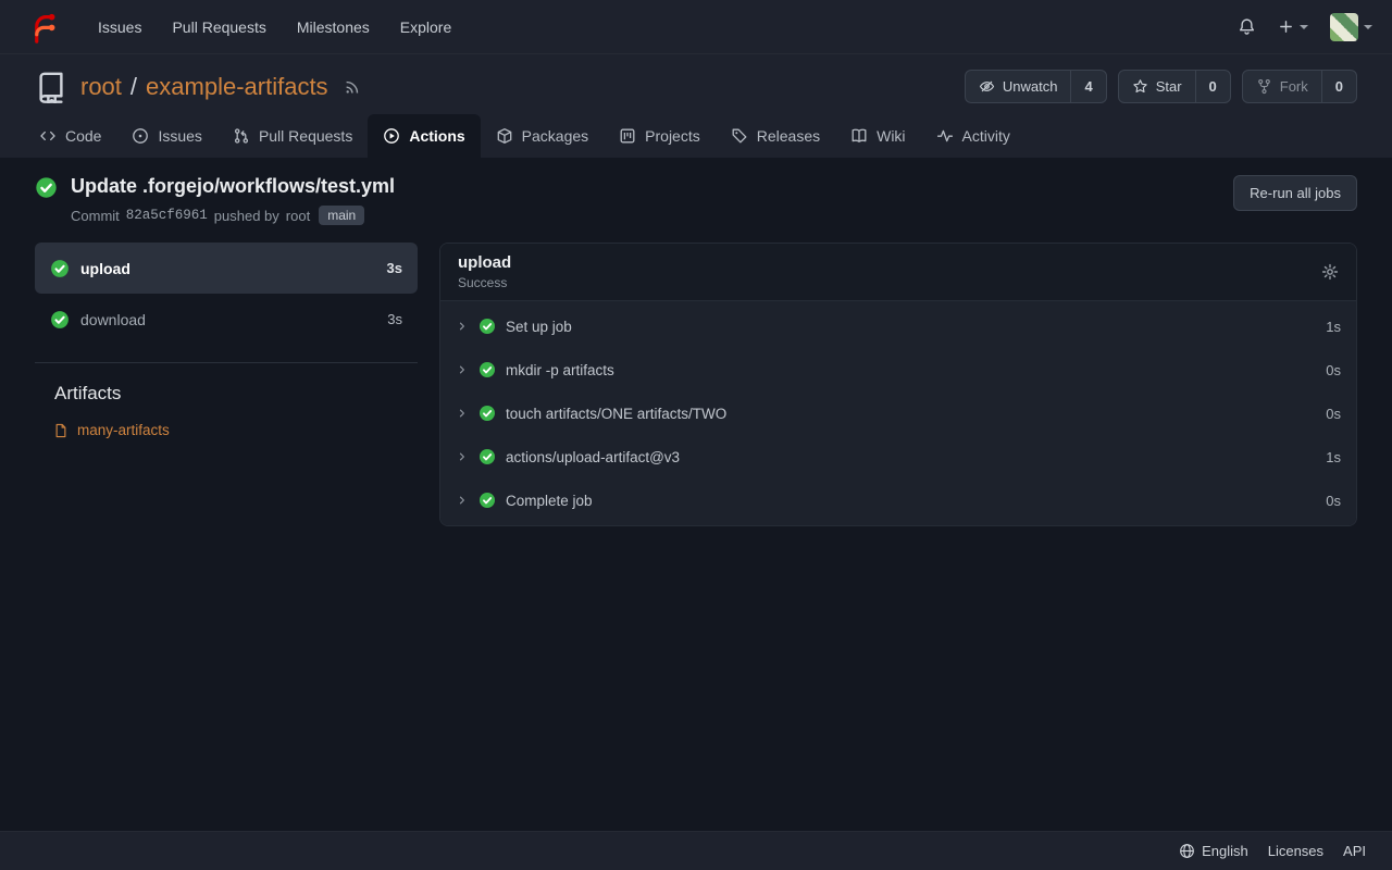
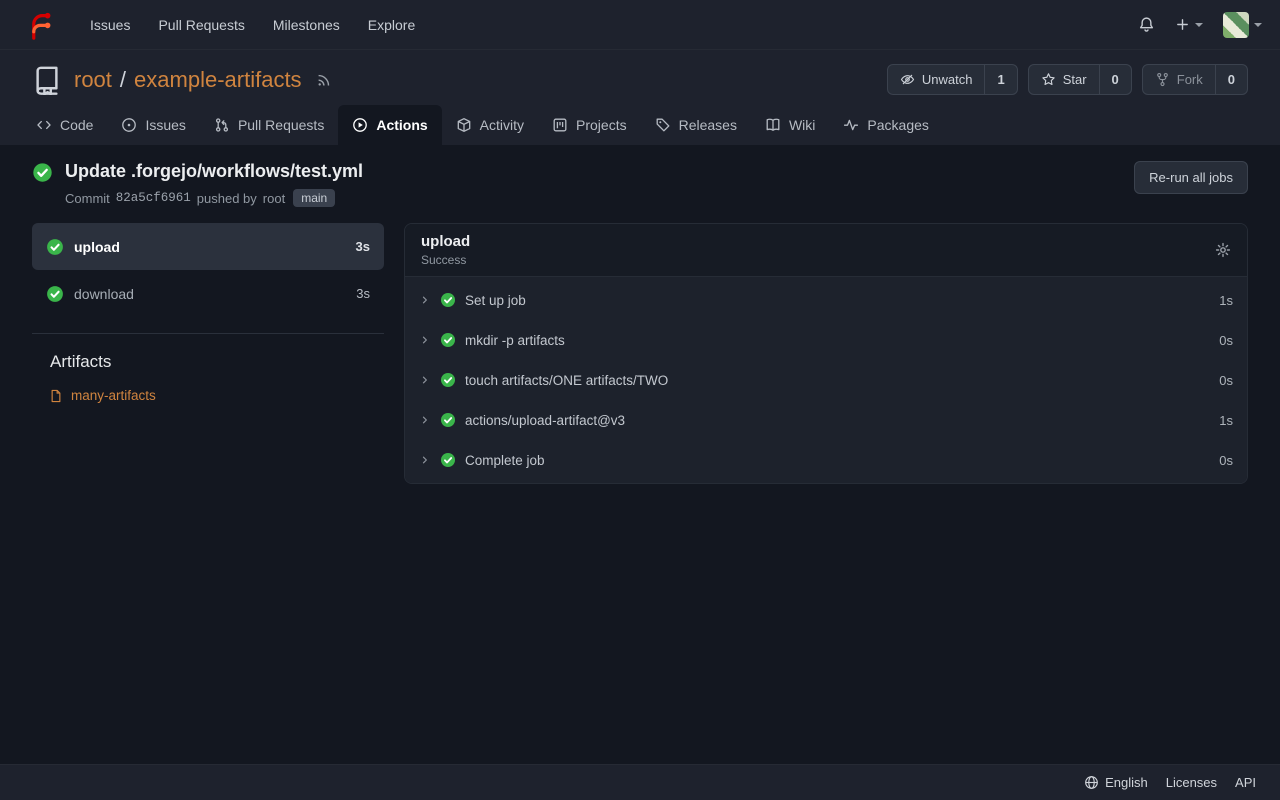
  Issues
  Pull Requests
  Milestones
  Explore
  root
  /
  example-artifacts
  Unwatch
- 4
+ 1
  Star
  0
  Fork
  0
  Code
  Issues
  Pull Requests
  Actions
- Packages
+ Activity
  Projects
  Releases
  Wiki
- Activity
+ Packages
  Update .forgejo/workflows/test.yml
  Commit
  82a5cf6961
  pushed by
  root
  main
  Re-run all jobs
  upload
  3s
  download
  3s
  Artifacts
  many-artifacts
  upload
  Success
  Set up job
  1s
  mkdir -p artifacts
  0s
  touch artifacts/ONE artifacts/TWO
  0s
  actions/upload-artifact@v3
  1s
  Complete job
  0s
  English
  Licenses
  API
